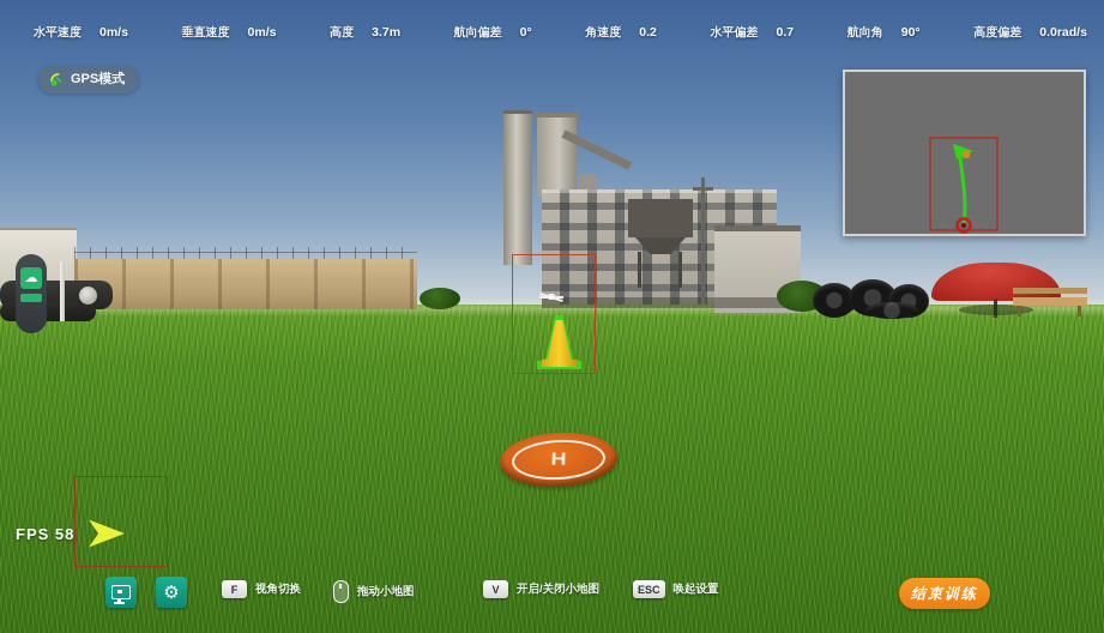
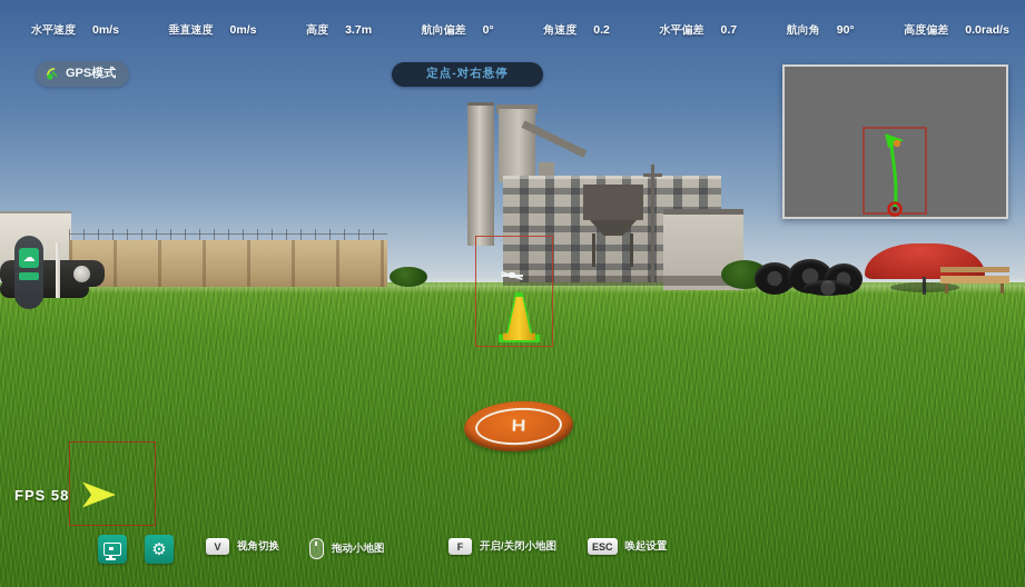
  ☁
  水平速度
  0m/s
  垂直速度
  0m/s
  高度
  3.7m
  航向偏差
  0°
  角速度
  0.2
  水平偏差
  0.7
  航向角
  90°
  高度偏差
  0.0rad/s
  GPS模式
+ 定点-对右悬停
  FPS 58
  ⚙
- F
+ V
  视角切换
  拖动小地图
- V
+ F
  开启/关闭小地图
  ESC
  唤起设置
- 结束训练
